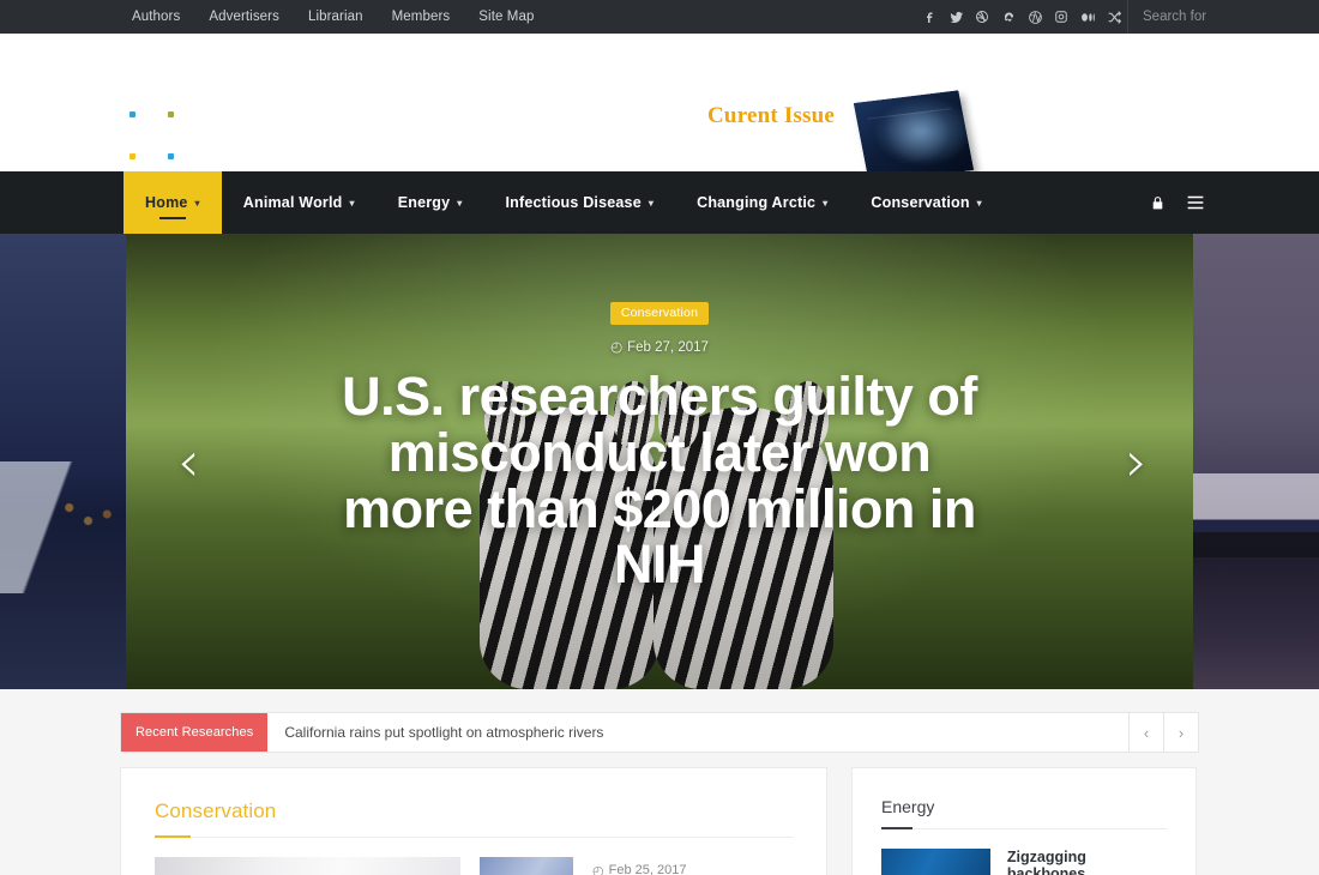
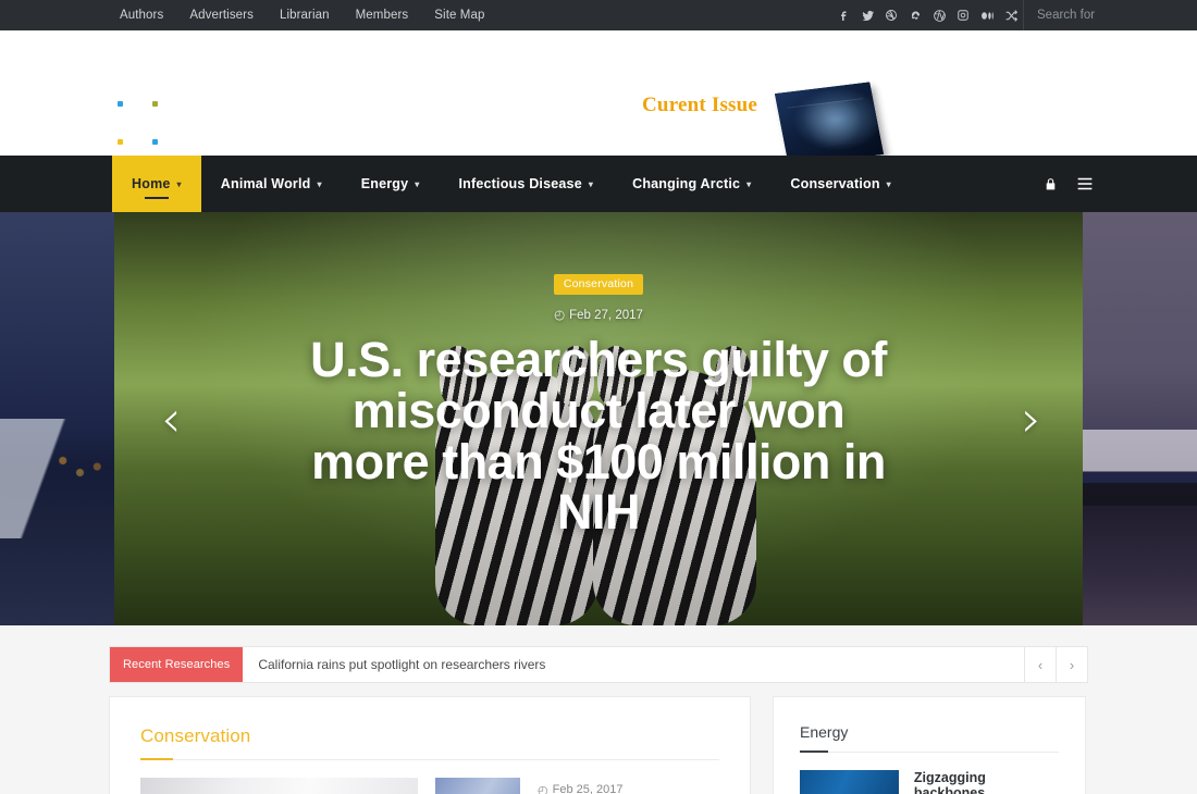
  Authors
  Advertisers
  Librarian
  Members
  Site Map
  Search for
  Curent Issue
  Home
  ▾
  Animal World
  ▾
  Energy
  ▾
  Infectious Disease
  ▾
  Changing Arctic
  ▾
  Conservation
  ▾
  Conservation
  ◴ Feb 27, 2017
- U.S. researchers guilty of misconduct later won more than $200 million in NIH
+ U.S. researchers guilty of misconduct later won more than $100 million in NIH
  ‹
  ›
  Recent Researches
- California rains put spotlight on atmospheric rivers
+ California rains put spotlight on researchers rivers
  ‹
  ›
  Conservation
  ◴
  Feb 25, 2017
  Energy
  Zigzagging backbones
